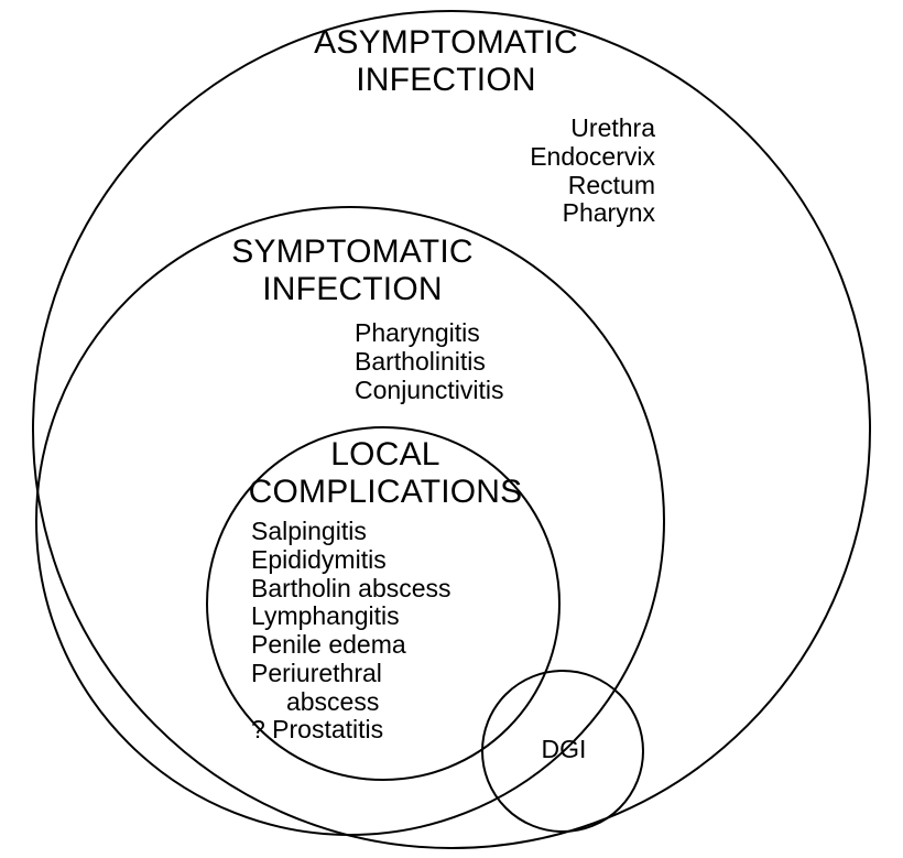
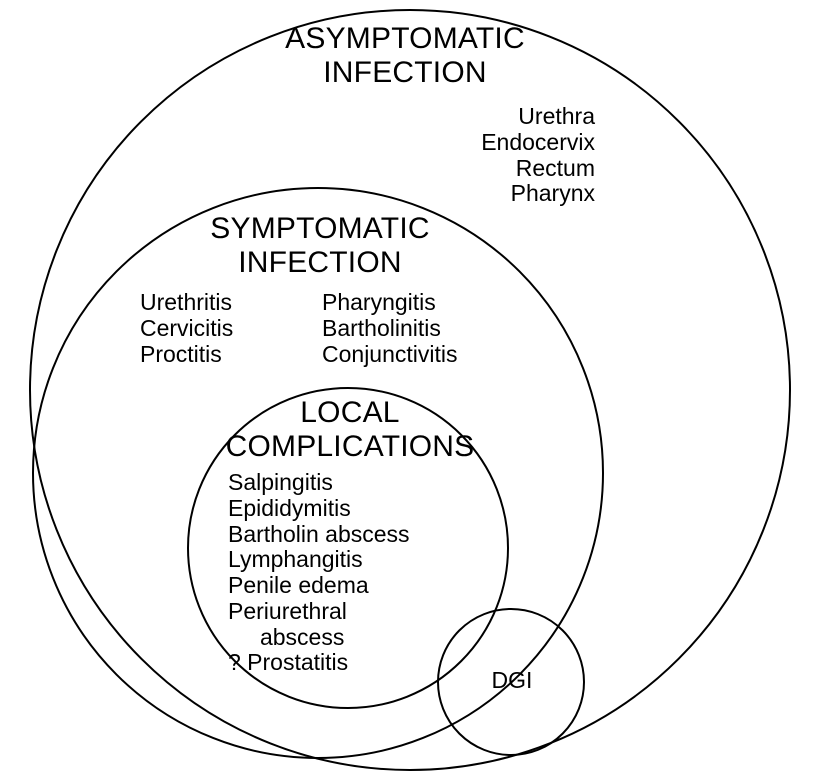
  ASYMPTOMATIC
  INFECTION
  Urethra
  Endocervix
  Rectum
  Pharynx
  SYMPTOMATIC
  INFECTION
+ Urethritis
+ Cervicitis
+ Proctitis
  Pharyngitis
  Bartholinitis
  Conjunctivitis
  LOCAL
  COMPLICATIONS
  Salpingitis
  Epididymitis
  Bartholin abscess
  Lymphangitis
  Penile edema
  Periurethral
  abscess
  ? Prostatitis
  DGI
